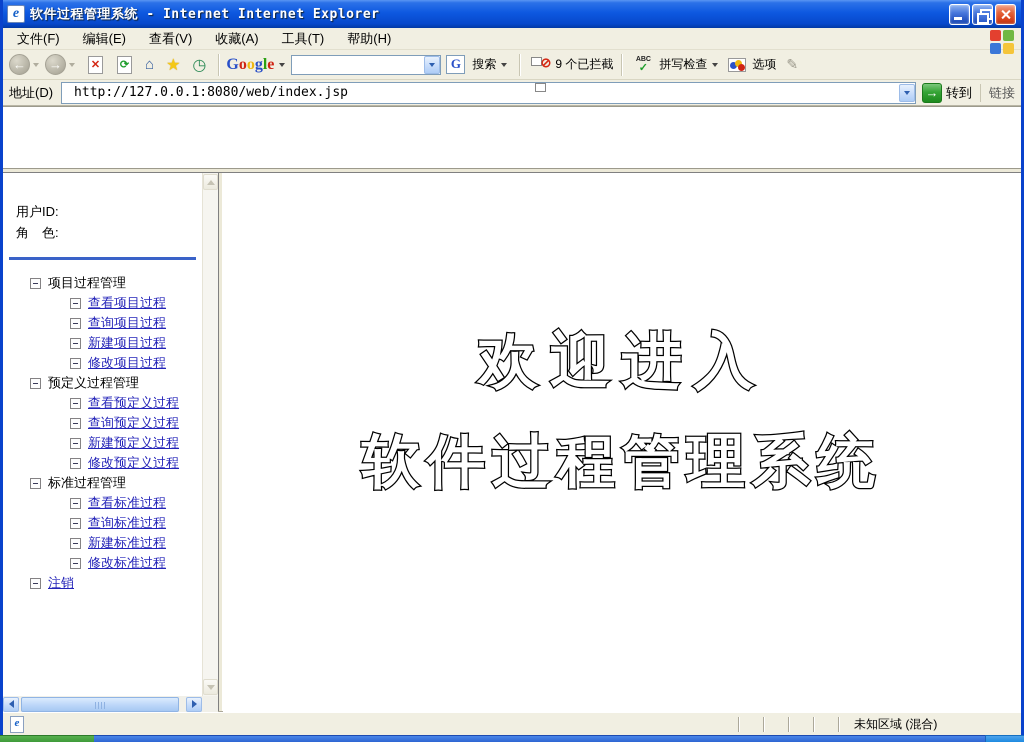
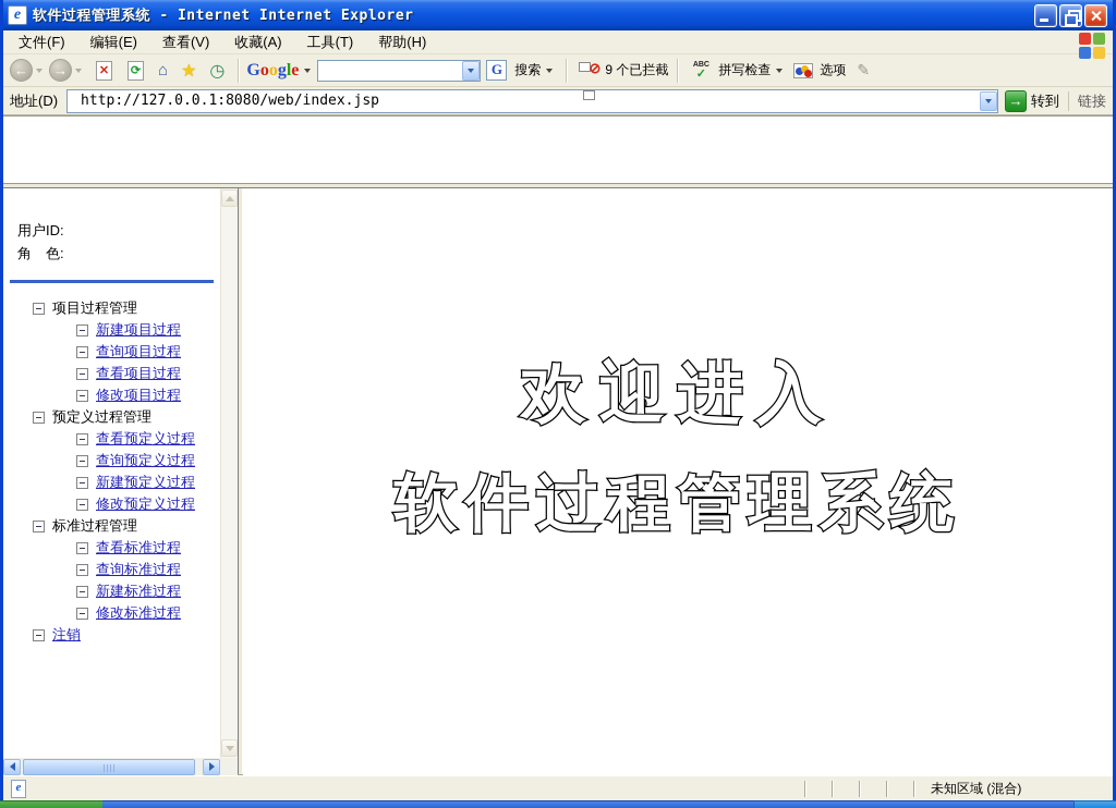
  e
  软件过程管理系统 - Internet Internet Explorer
  文件(F)
  编辑(E)
  查看(V)
  收藏(A)
  工具(T)
  帮助(H)
  ←
  →
  ✕
  ⟳
  ⌂
  ★
  ◷
  Google
  G
  搜索
  ⊘
  9 个已拦截
  ✓
  拼写检查
  选项
  ✎
  地址(D)
  http://127.0.0.1:8080/web/index.jsp
  →
  转到
  链接
  用户ID:
  角 色:
  项目过程管理
- 查看项目过程
+ 新建项目过程
  查询项目过程
- 新建项目过程
+ 查看项目过程
  修改项目过程
  预定义过程管理
  查看预定义过程
  查询预定义过程
  新建预定义过程
  修改预定义过程
  标准过程管理
  查看标准过程
  查询标准过程
  新建标准过程
  修改标准过程
  注销
  欢迎进入
  软件过程管理系统
  e
  未知区域 (混合)
